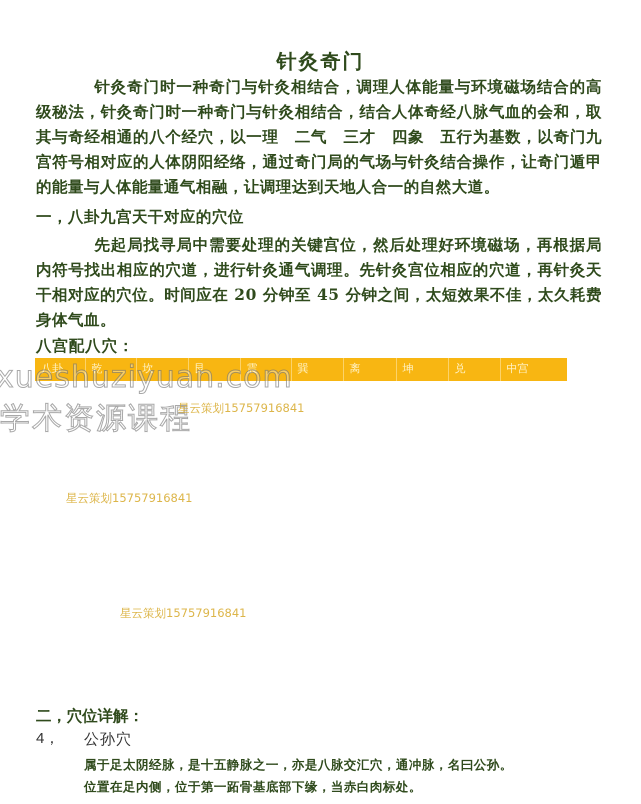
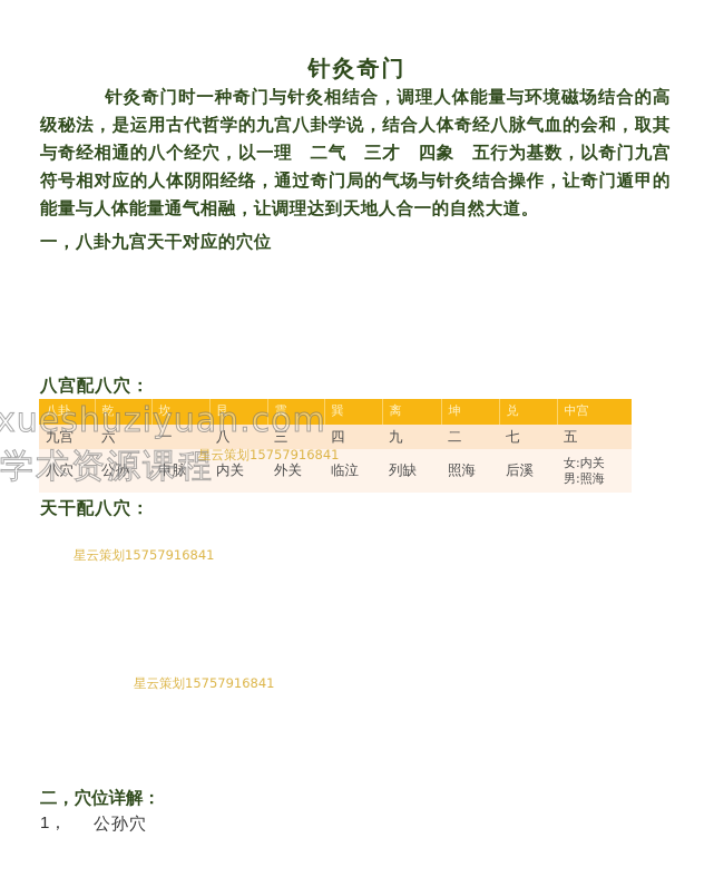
  针灸奇门
- 针灸奇门时一种奇门与针灸相结合，调理人体能量与环境磁场结合的高级秘法，针灸奇门时一种奇门与针灸相结合，结合人体奇经八脉气血的会和，取其与奇经相通的八个经穴，以一理 二气 三才 四象 五行为基数，以奇门九宫符号相对应的人体阴阳经络，通过奇门局的气场与针灸结合操作，让奇门遁甲的能量与人体能量通气相融，让调理达到天地人合一的自然大道。
+ 针灸奇门时一种奇门与针灸相结合，调理人体能量与环境磁场结合的高级秘法，是运用古代哲学的九宫八卦学说，结合人体奇经八脉气血的会和，取其与奇经相通的八个经穴，以一理 二气 三才 四象 五行为基数，以奇门九宫符号相对应的人体阴阳经络，通过奇门局的气场与针灸结合操作，让奇门遁甲的能量与人体能量通气相融，让调理达到天地人合一的自然大道。
  一，八卦九宫天干对应的穴位
- 先起局找寻局中需要处理的关键宫位，然后处理好环境磁场，再根据局内符号找出相应的穴道，进行针灸通气调理。先针灸宫位相应的穴道，再针灸天干相对应的穴位。时间应在 20 分钟至 45 分钟之间，太短效果不佳，太久耗费身体气血。
  八宫配八穴：
  八卦	乾	坎	艮	震	巽	离	坤	兑	中宫
+ 九宫	六	一	八	三	四	九	二	七	五
+ 八穴	公孙	申脉	内关	外关	临泣	列缺	照海	后溪	女:内关 男:照海
+ 天干配八穴：
  二，穴位详解：
- 4，
+ 1，
  公孙穴
- 属于足太阴经脉，是十五静脉之一，亦是八脉交汇穴，通冲脉，名曰公孙。
- 位置在足内侧，位于第一跖骨基底部下缘，当赤白肉标处。
  xueshuziyuan.com
  学术资源课程
  星云策划15757916841
  星云策划15757916841
  星云策划15757916841
